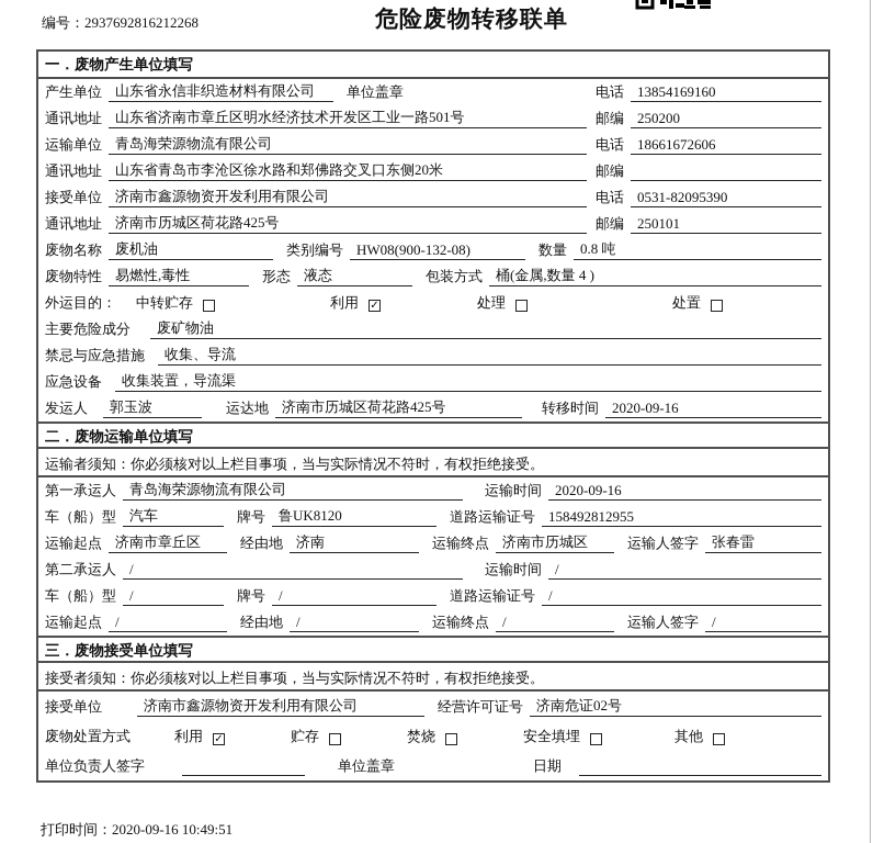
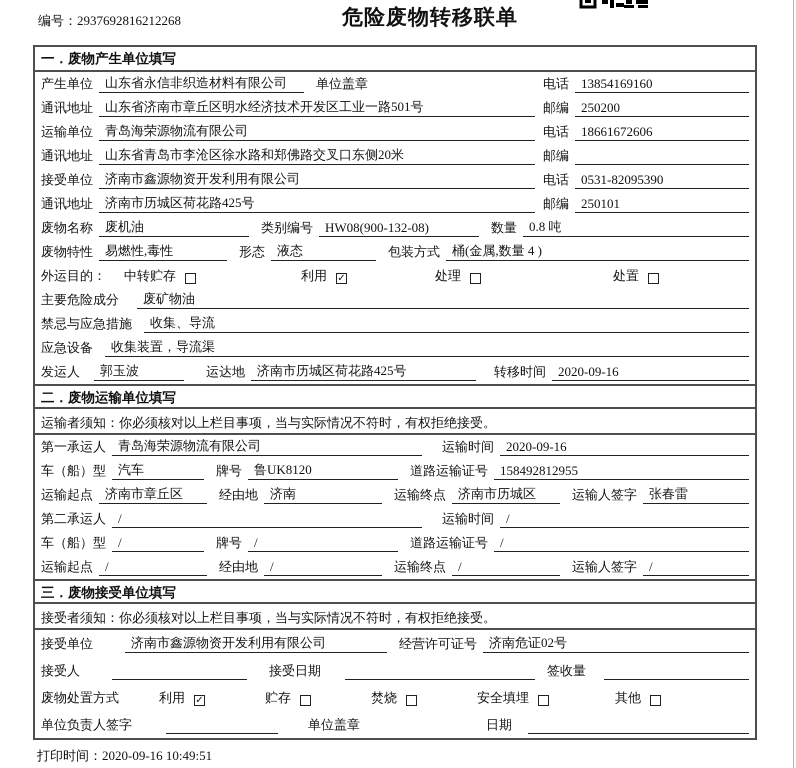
  编号：2937692816212268
  危险废物转移联单
  一．废物产生单位填写
  产生单位
  山东省永信非织造材料有限公司
  单位盖章
  电话
  13854169160
  通讯地址
  山东省济南市章丘区明水经济技术开发区工业一路501号
  邮编
  250200
  运输单位
  青岛海荣源物流有限公司
  电话
  18661672606
  通讯地址
  山东省青岛市李沧区徐水路和郑佛路交叉口东侧20米
  邮编
  接受单位
  济南市鑫源物资开发利用有限公司
  电话
  0531-82095390
  通讯地址
  济南市历城区荷花路425号
  邮编
  250101
  废物名称
  废机油
  类别编号
  HW08(900-132-08)
  数量
  0.8 吨
  废物特性
  易燃性,毒性
  形态
  液态
  包装方式
  桶(金属,数量 4 )
  外运目的：
  中转贮存
  利用
  ✓
  处理
  处置
  主要危险成分
  废矿物油
  禁忌与应急措施
  收集、导流
  应急设备
  收集装置，导流渠
  发运人
  郭玉波
  运达地
  济南市历城区荷花路425号
  转移时间
  2020-09-16
  二．废物运输单位填写
  运输者须知：你必须核对以上栏目事项，当与实际情况不符时，有权拒绝接受。
  第一承运人
  青岛海荣源物流有限公司
  运输时间
  2020-09-16
  车（船）型
  汽车
  牌号
  鲁UK8120
  道路运输证号
  158492812955
  运输起点
  济南市章丘区
  经由地
  济南
  运输终点
  济南市历城区
  运输人签字
  张春雷
  第二承运人
  /
  运输时间
  /
  车（船）型
  /
  牌号
  /
  道路运输证号
  /
  运输起点
  /
  经由地
  /
  运输终点
  /
  运输人签字
  /
  三．废物接受单位填写
  接受者须知：你必须核对以上栏目事项，当与实际情况不符时，有权拒绝接受。
  接受单位
  济南市鑫源物资开发利用有限公司
  经营许可证号
  济南危证02号
+ 接受人
+ 接受日期
+ 签收量
  废物处置方式
  利用
  ✓
  贮存
  焚烧
  安全填埋
  其他
  单位负责人签字
  单位盖章
  日期
  打印时间：2020-09-16 10:49:51
